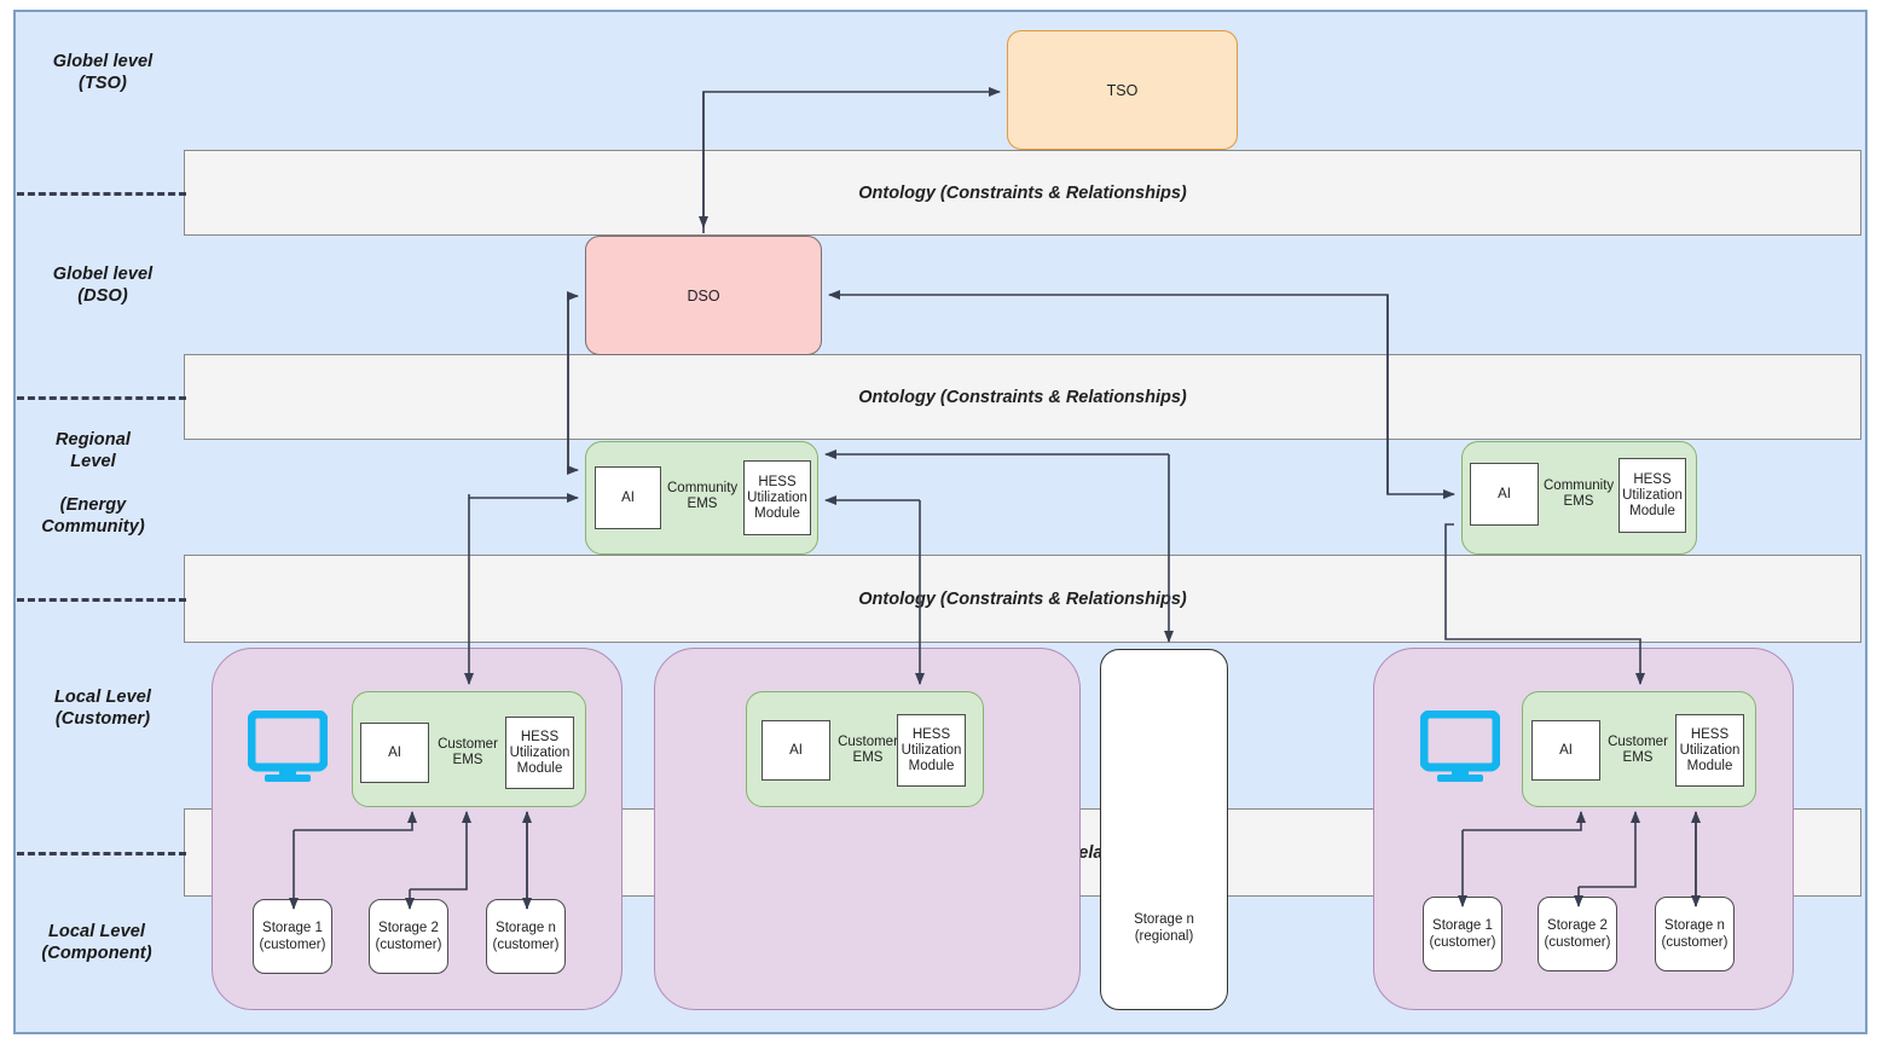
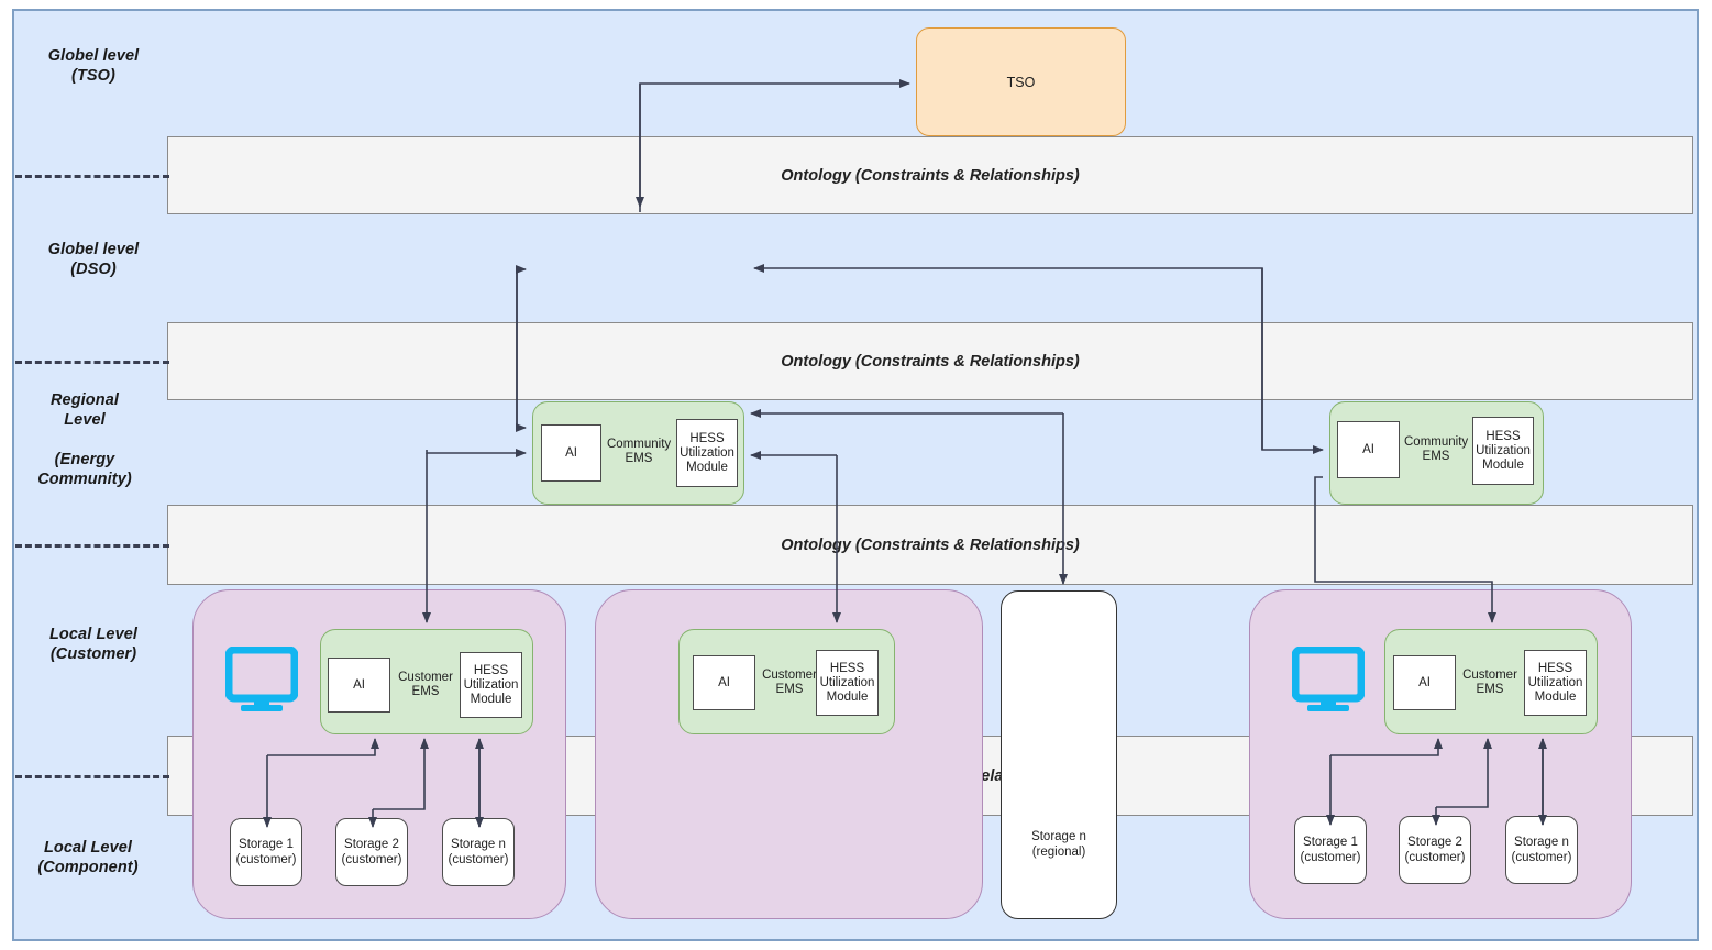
  Ontology (Constraints & Relationships)
  Ontology (Constraints & Relationships)
  Ontoloy (Constraints & Relationships)
  Globel level
  (TSO)
  Globel level
  (DSO)
  Regional
  Level
  (Energy
  Community)
  Local Level
  (Customer)
  Local Level
  (Component)
  Storage n
  (regional)
  TSO
- DSO
  AI
  Community
  EMS
  HESS
  Utilization
  Module
  AI
  Community
  EMS
  HESS
  Utilization
  Module
  AI
  Customer
  EMS
  HESS
  Utilization
  Module
  AI
  Customer
  EMS
  HESS
  Utilization
  Module
  AI
  Customer
  EMS
  HESS
  Utilization
  Module
  Storage 1
  (customer)
  Storage 2
  (customer)
  Storage n
  (customer)
  Storage 1
  (customer)
  Storage 2
  (customer)
  Storage n
  (customer)
